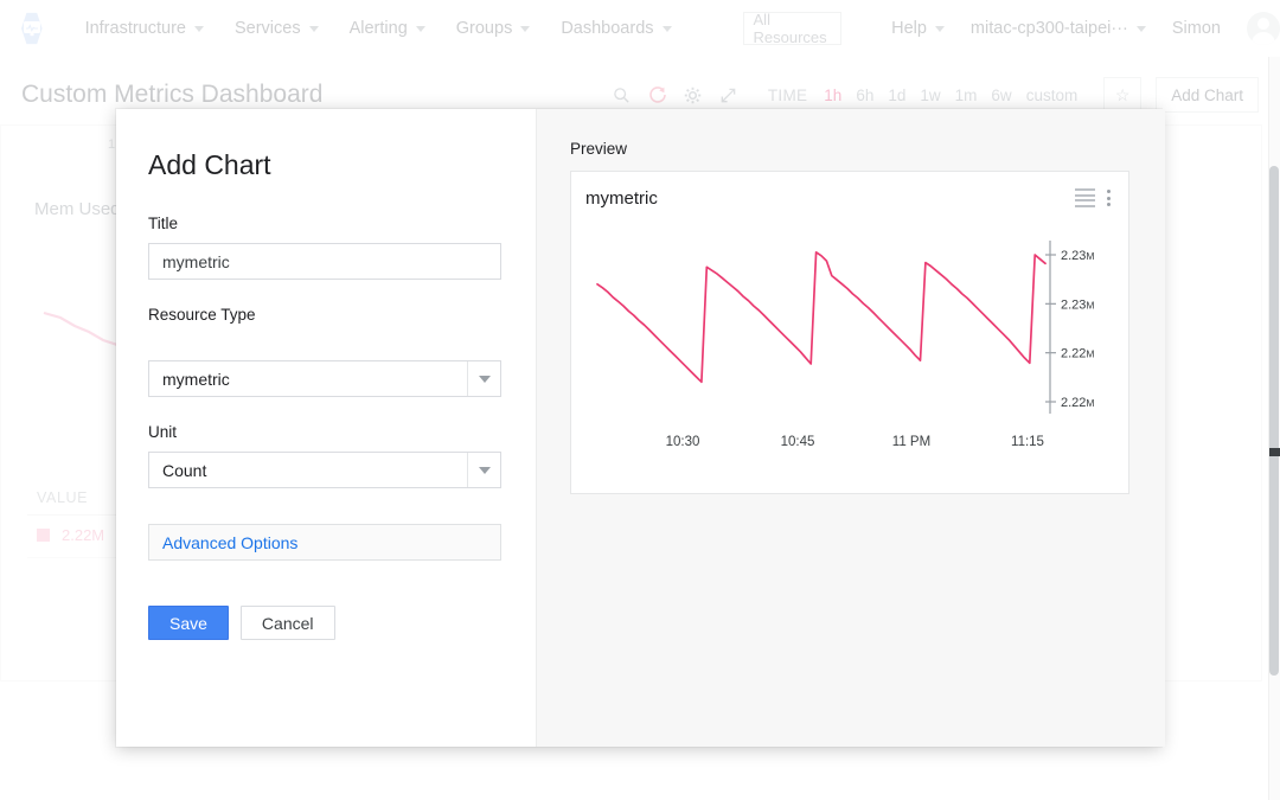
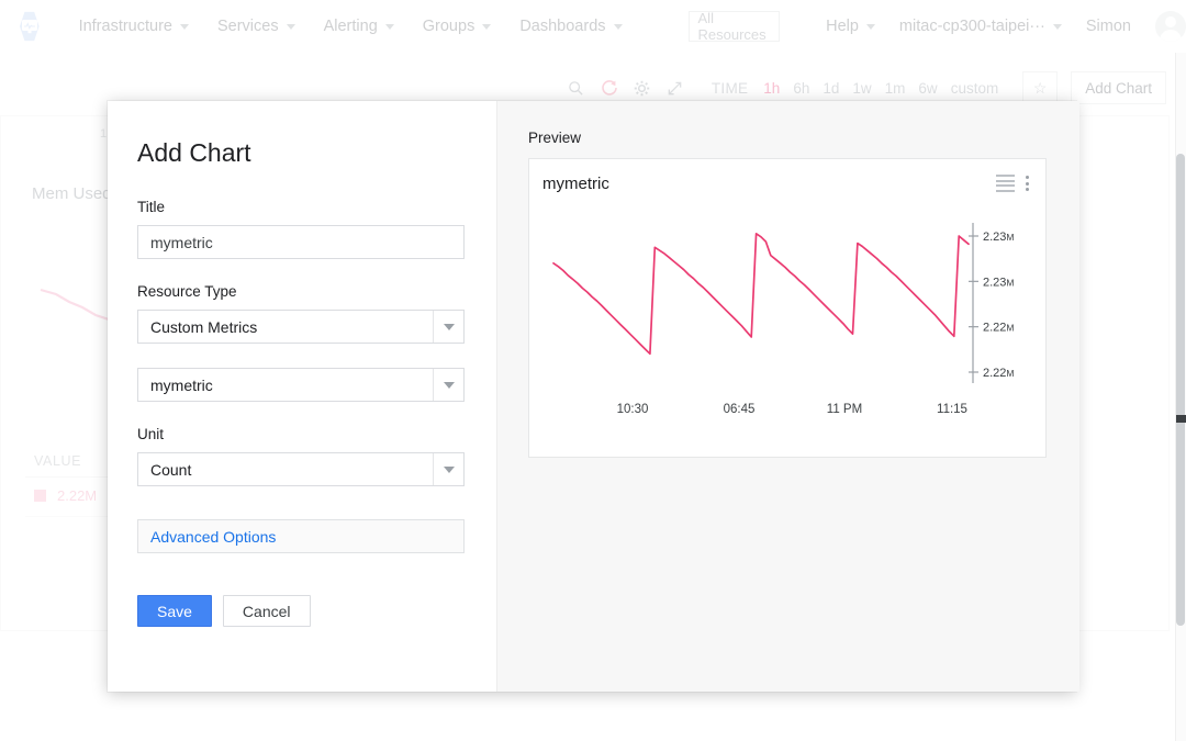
  Infrastructure
  Services
  Alerting
  Groups
  Dashboards
  All Resources
  Help
  mitac-cp300-taipei···
  Simon
- Custom Metrics Dashboard
  TIME
  1h
  6h
  1d
  1w
  1m
  6w
  custom
  ☆
  Add Chart
  1
  Mem Use
  VALUE
  2.22M
  Add Chart
  Title
  mymetric
  Resource Type
+ Custom Metrics
  mymetric
  Unit
  Count
  Advanced Options
  Save
  Cancel
  Preview
  mymetric
  2.23M
  2.23M
  2.22M
  2.22M
  10:30
- 10:45
+ 06:45
  11 PM
  11:15
